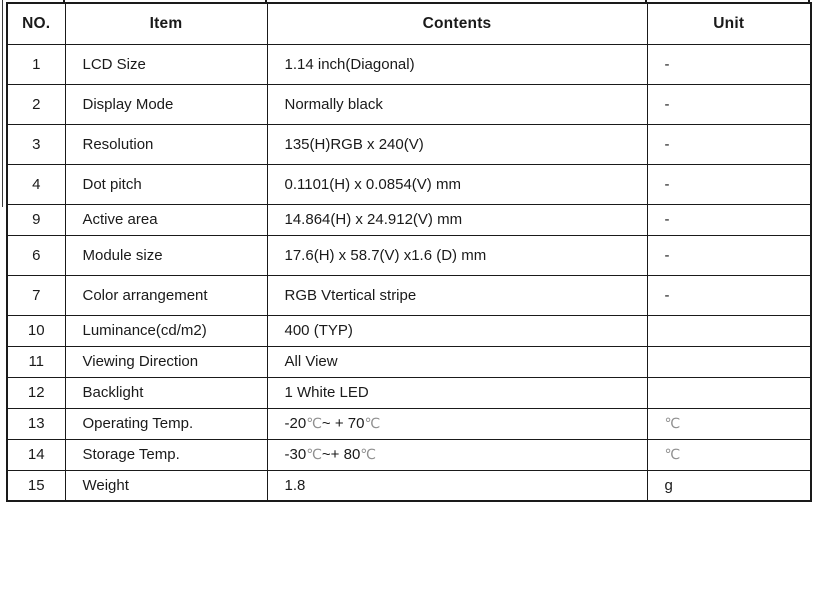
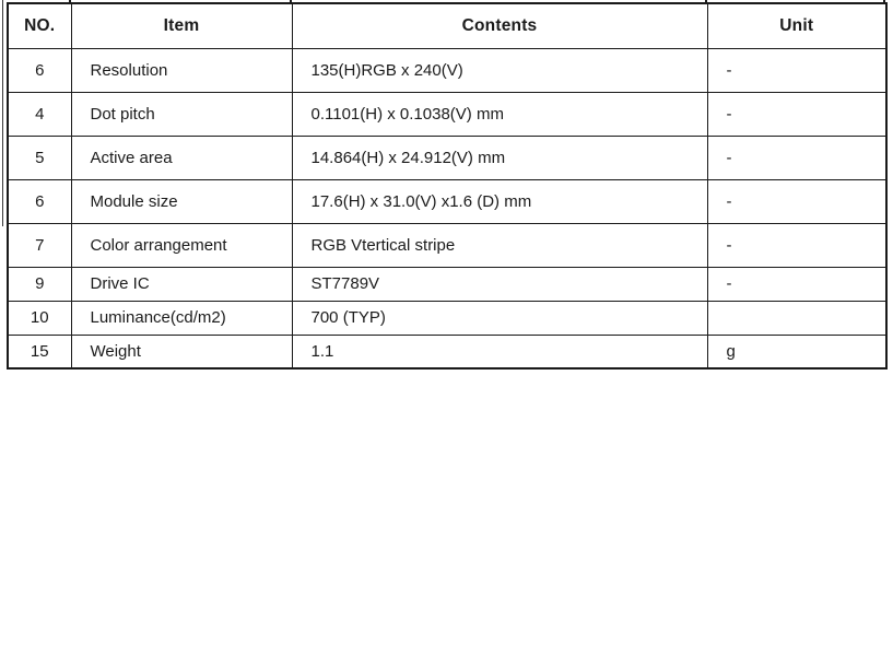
  NO.	Item	Contents	Unit
- 1	LCD Size	1.14 inch(Diagonal)	-
- 2	Display Mode	Normally black	-
- 3	Resolution	135(H)RGB x 240(V)	-
+ 6	Resolution	135(H)RGB x 240(V)	-
- 4	Dot pitch	0.1101(H) x 0.0854(V) mm	-
+ 4	Dot pitch	0.1101(H) x 0.1038(V) mm	-
- 9	Active area	14.864(H) x 24.912(V) mm	-
+ 5	Active area	14.864(H) x 24.912(V) mm	-
- 6	Module size	17.6(H) x 58.7(V) x1.6 (D) mm	-
+ 6	Module size	17.6(H) x 31.0(V) x1.6 (D) mm	-
  7	Color arrangement	RGB Vtertical stripe	-
+ 9	Drive IC	ST7789V	-
- 10	Luminance(cd/m2)	400 (TYP)
+ 10	Luminance(cd/m2)	700 (TYP)
- 11	Viewing Direction	All View
- 12	Backlight	1 White LED
- 13	Operating Temp.	-20℃~ + 70℃	℃
- 14	Storage Temp.	-30℃~+ 80℃	℃
- 15	Weight	1.8	g
+ 15	Weight	1.1	g
